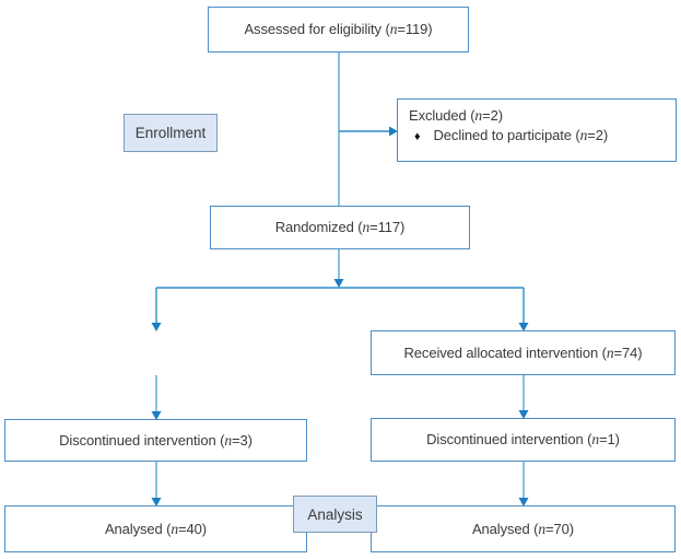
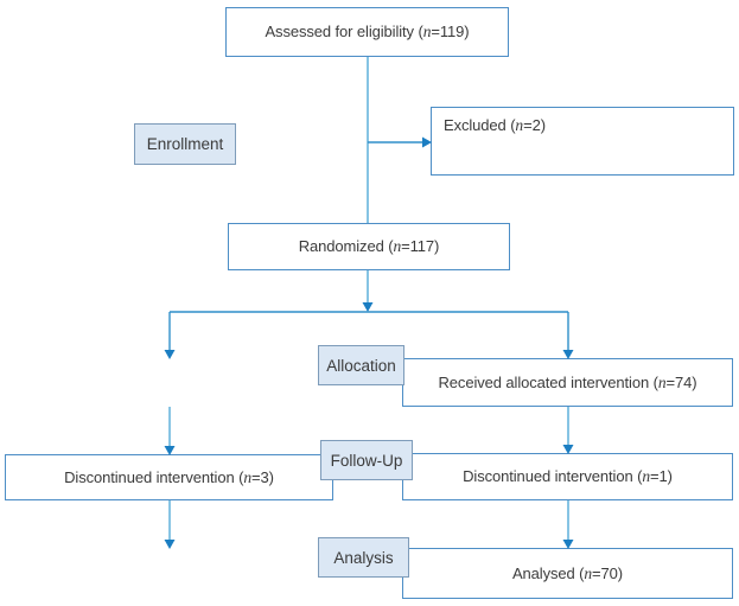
  Assessed for eligibility (n=119)
  Excluded (n=2)
- ♦
- Declined to participate (n=2)
  Randomized (n=117)
  Received allocated intervention (n=74)
  Discontinued intervention (n=3)
  Discontinued intervention (n=1)
- Analysed (n=40)
  Analysed (n=70)
  Enrollment
+ Allocation
+ Follow-Up
  Analysis
